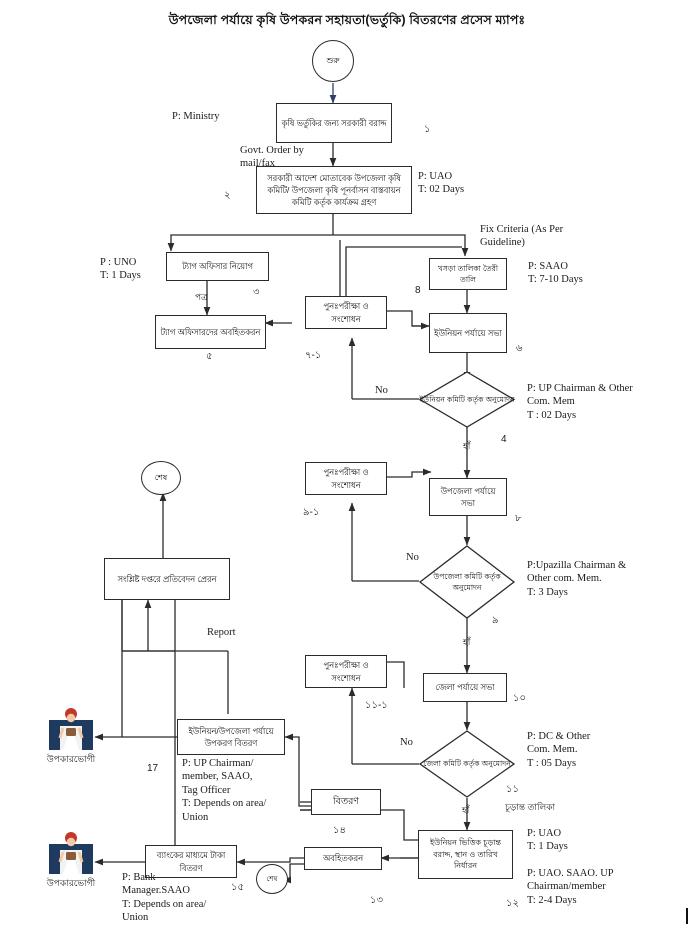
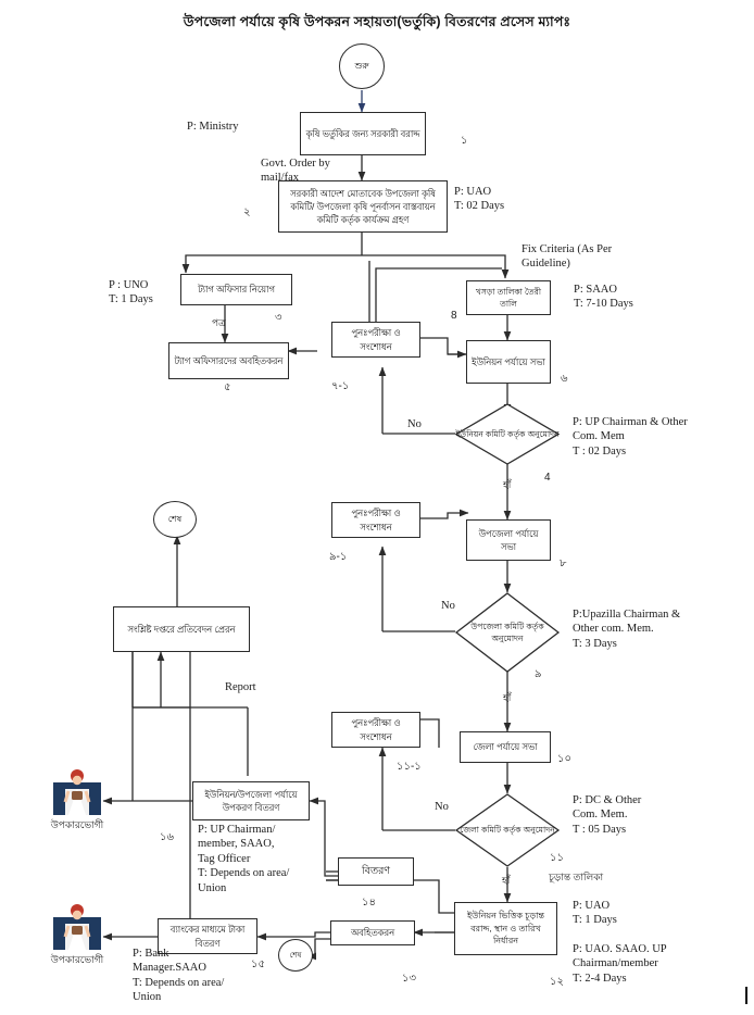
  উপজেলা পর্যায়ে কৃষি উপকরন সহায়তা(ভর্তুকি) বিতরণের প্রসেস ম্যাপঃ
  শুরু
  শেষ
  কৃষি ভর্তুকির জন্য সরকারী বরাদ্দ
  সরকারী আদেশ মোতাবেক উপজেলা কৃষি কমিটি/ উপজেলা কৃষি পূনর্বাসন বাস্তবায়ন কমিটি কর্তৃক কার্যক্রম গ্রহণ
  ট্যাগ অফিসার নিয়োগ
  ট্যাগ অফিসারদের অবহিতকরন
  খসড়া তালিকা তৈরী তালি
  ইউনিয়ন পর্যায়ে সভা
  পুনঃপরীক্ষা ও সংশোধন
  পুনঃপরীক্ষা ও সংশোধন
  পুনঃপরীক্ষা ও সংশোধন
  উপজেলা পর্যায়ে সভা
  জেলা পর্যায়ে সভা
  ইউনিয়ন ভিত্তিক চূড়ান্ত বরাদ্দ, স্থান ও তারিখ নির্ধারন
  অবহিতকরন
  বিতরণ
  ইউনিয়ন/উপজেলা পর্যায়ে উপকরণ বিতরণ
  ব্যাংকের মাধ্যমে টাকা বিতরণ
  সংশ্লিষ্ট দপ্তরে প্রতিবেদন প্রেরন
  ইউনিয়ন কমিটি কর্তৃক অনুমোদন
  উপজেলা কমিটি কর্তৃক অনুমোদন
  জেলা কমিটি কর্তৃক অনুমোদন
  Govt. Order by
  mail/fax
  Fix Criteria (As Per
  Guideline)
  পত্র
  Report
  চূড়ান্ত তালিকা
  No
  No
  No
  হাঁ
  হাঁ
  হাঁ
  P: Ministry
  P: UAO
  T: 02 Days
  P : UNO
  T: 1 Days
  P: SAAO
  T: 7-10 Days
  P: UP Chairman & Other
  Com. Mem
  T : 02 Days
  P:Upazilla Chairman &
  Other com. Mem.
  T: 3 Days
  P: DC & Other
  Com. Mem.
  T : 05 Days
  P: UAO
  T: 1 Days
  P: UAO. SAAO. UP
  Chairman/member
  T: 2-4 Days
  P: UP Chairman/
  member, SAAO,
  Tag Officer
  T: Depends on area/
  Union
  P: Bank
  Manager.SAAO
  T: Depends on area/
  Union
  ১
  ২
  ৩
  8
  ৫
  ৬
  4
  ৭-১
  ৮
  ৯
  ৯-১
  ১০
  ১১
  ১১-১
  ১২
  ১৩
  ১৪
  ১৫
- 17
+ ১৬
  উপকারভোগী
  উপকারভোগী
